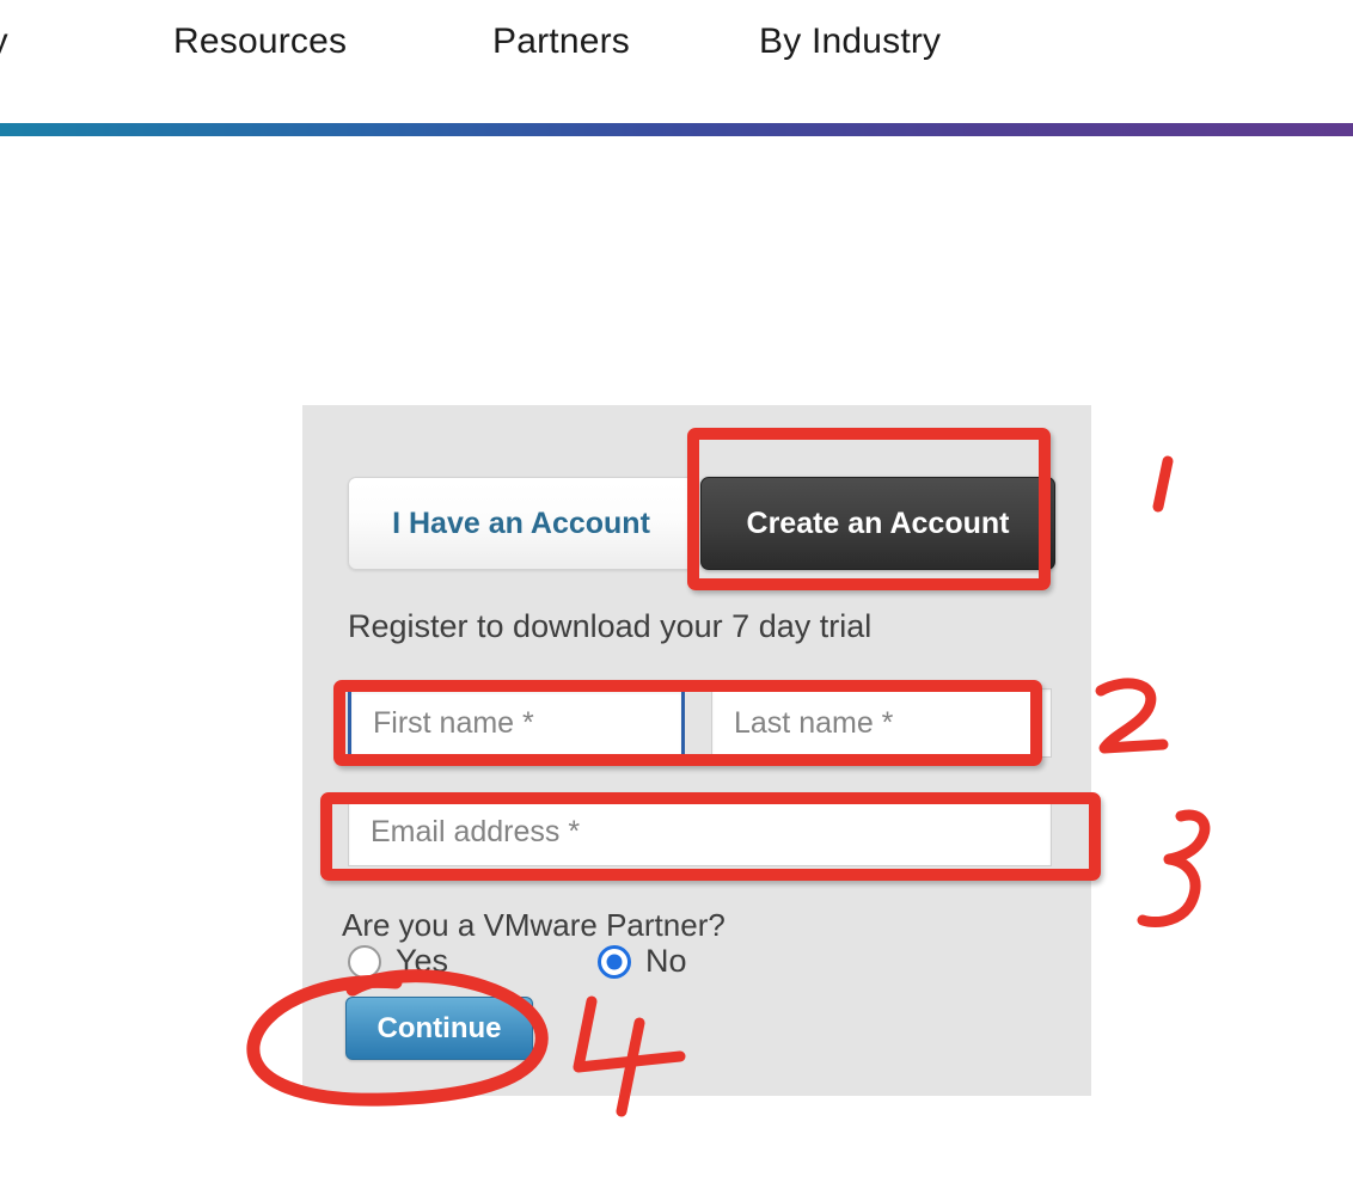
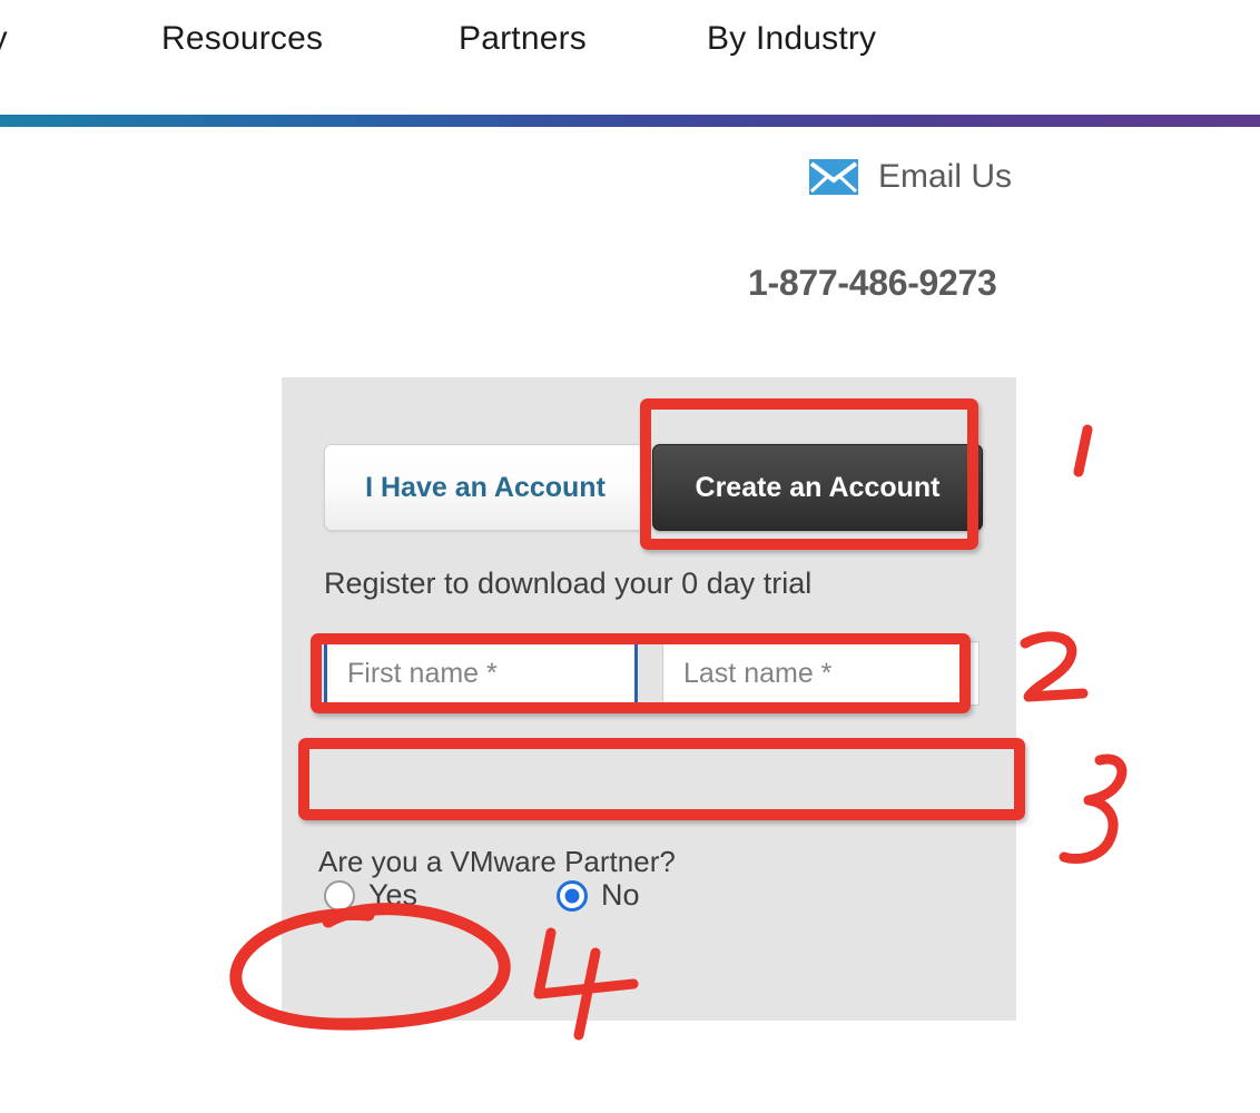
  Resources
  Partners
  By Industry
+ Email Us
+ 1-877-486-9273
  I Have an Account
  Create an Account
- Register to download your 7 day trial
+ Register to download your 0 day trial
  First name *
  Last name *
- Email address *
  Are you a VMware Partner?
  Yes
  No
- Continue
